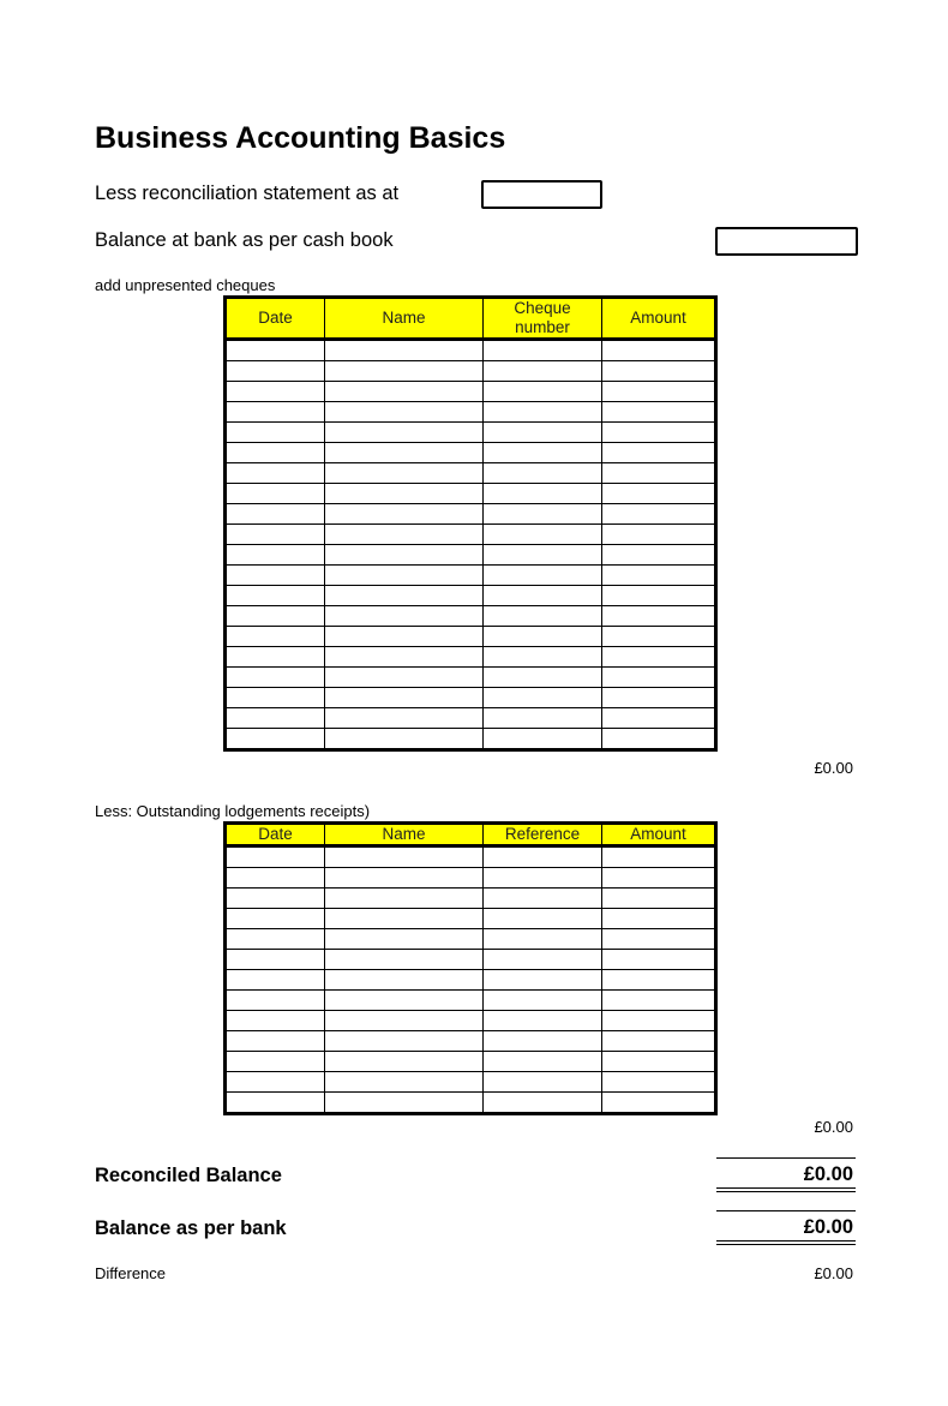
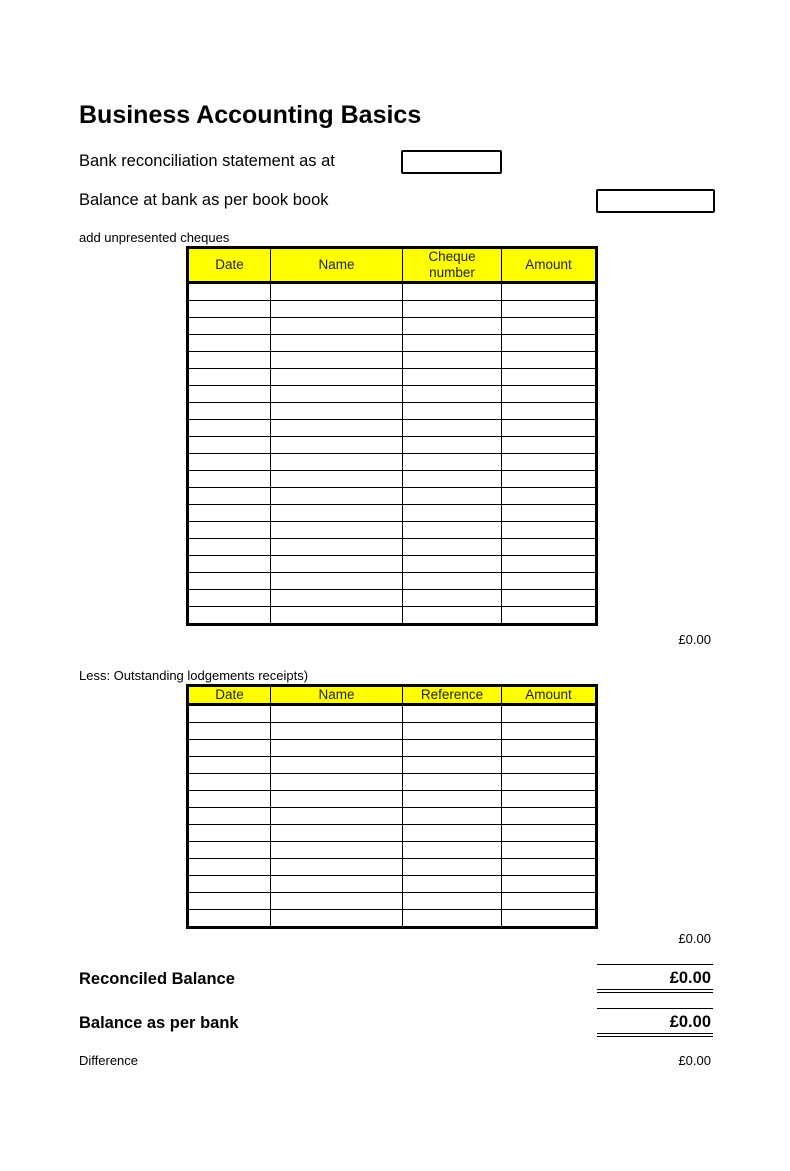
  Business Accounting Basics
- Less reconciliation statement as at
+ Bank reconciliation statement as at
- Balance at bank as per cash book
+ Balance at bank as per book book
  add unpresented cheques
  Date	Name	Cheque number	Amount
  £0.00
  Less: Outstanding lodgements receipts)
  Date	Name	Reference	Amount
  £0.00
  Reconciled Balance
  £0.00
  Balance as per bank
  £0.00
  Difference
  £0.00
